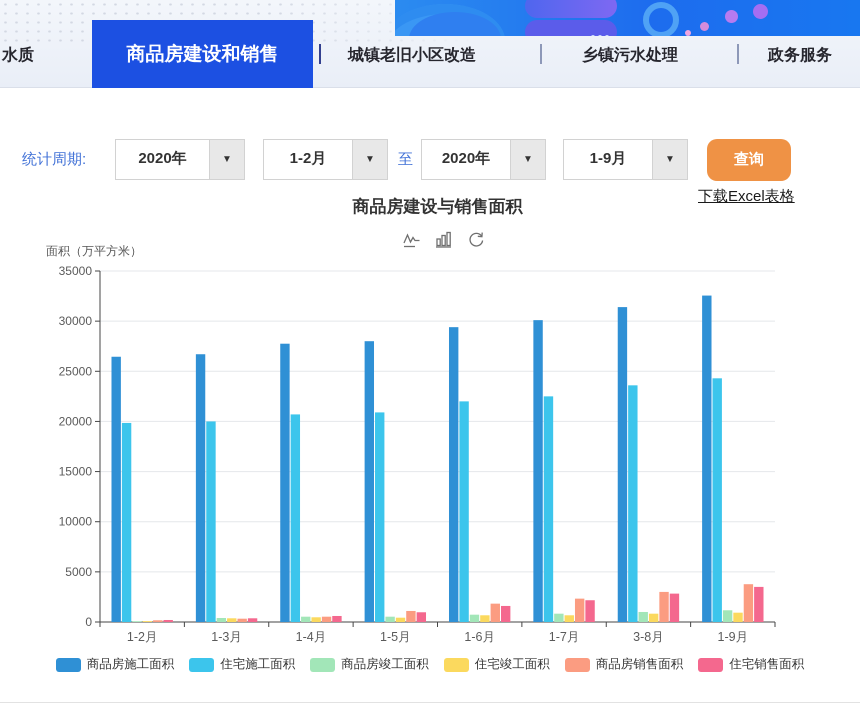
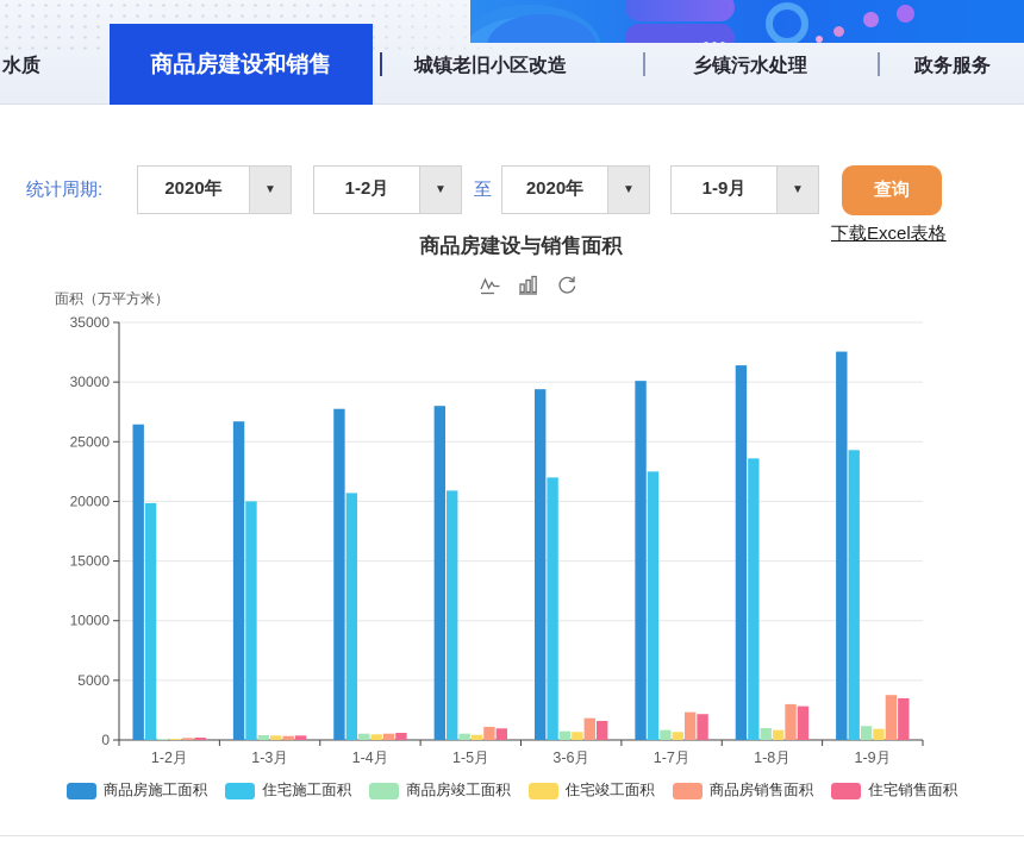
  水质
  商品房建设和销售
  城镇老旧小区改造
  乡镇污水处理
  政务服务
  统计周期:
  2020年
  ▼
  1-2月
  ▼
  至
  2020年
  ▼
  1-9月
  ▼
  查询
  下载Excel表格
  商品房建设与销售面积
  面积（万平方米）
  0
  5000
  10000
  15000
  20000
  25000
  30000
  35000
  1-2月
  1-3月
  1-4月
  1-5月
- 1-6月
+ 3-6月
  1-7月
- 3-8月
+ 1-8月
  1-9月
  商品房施工面积
  住宅施工面积
  商品房竣工面积
  住宅竣工面积
  商品房销售面积
  住宅销售面积
